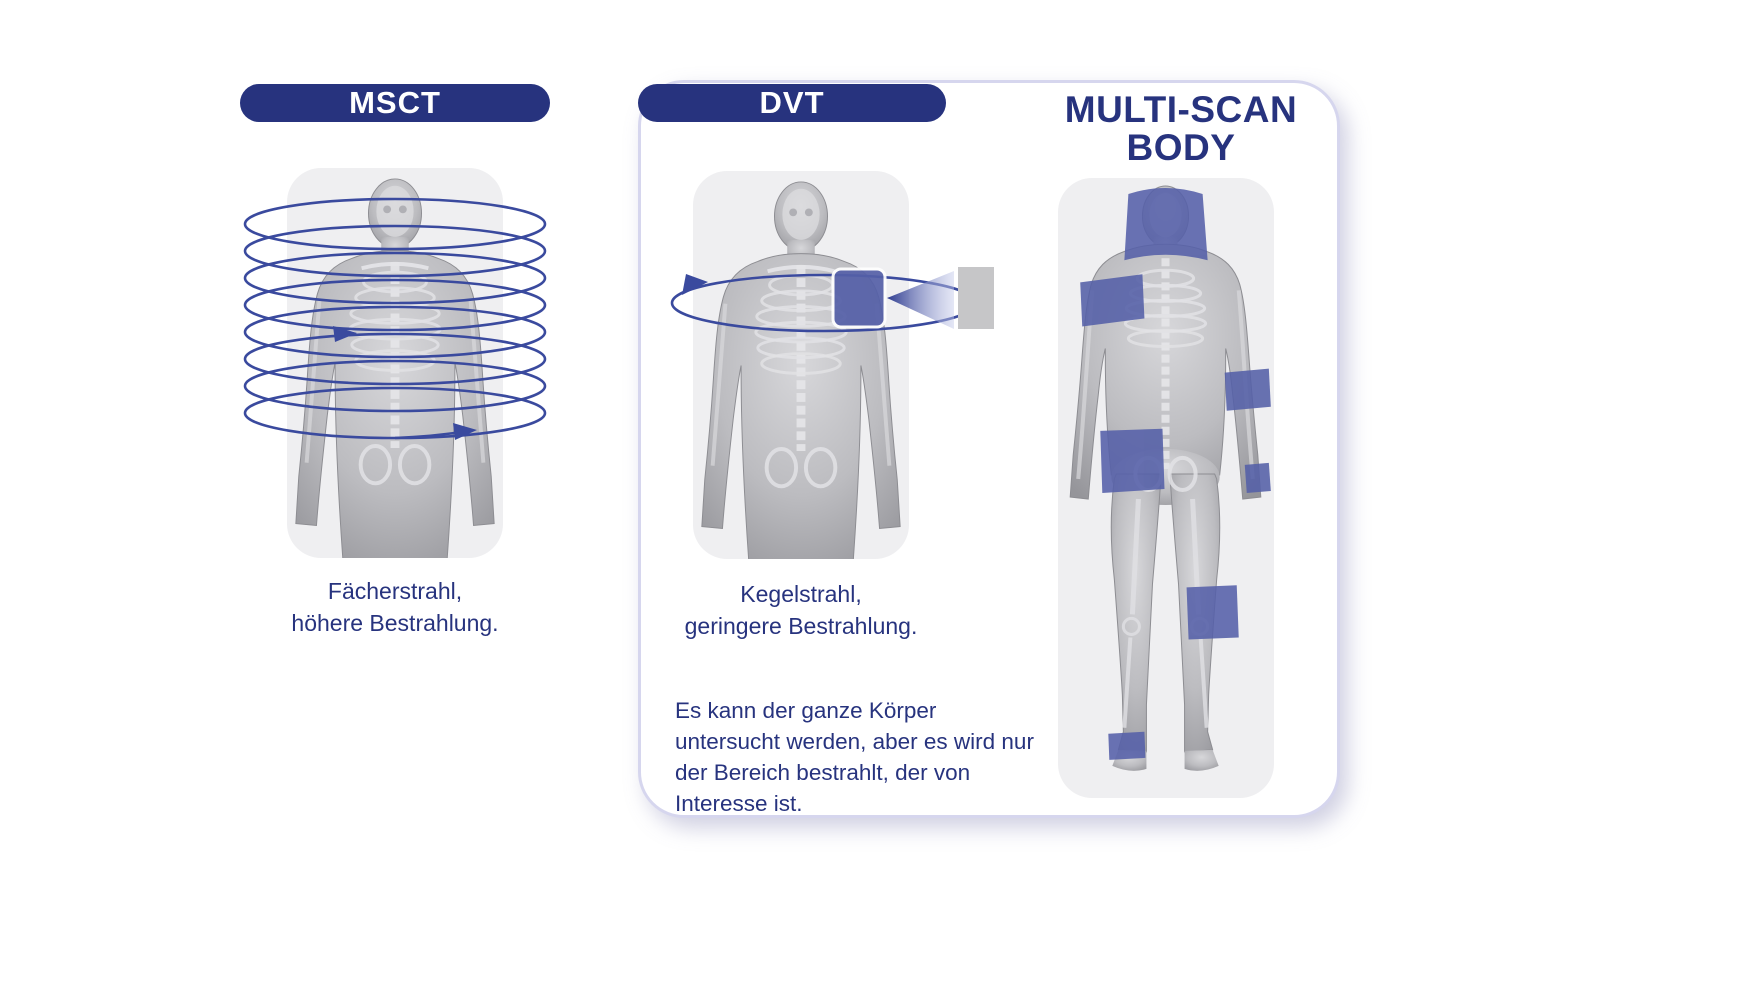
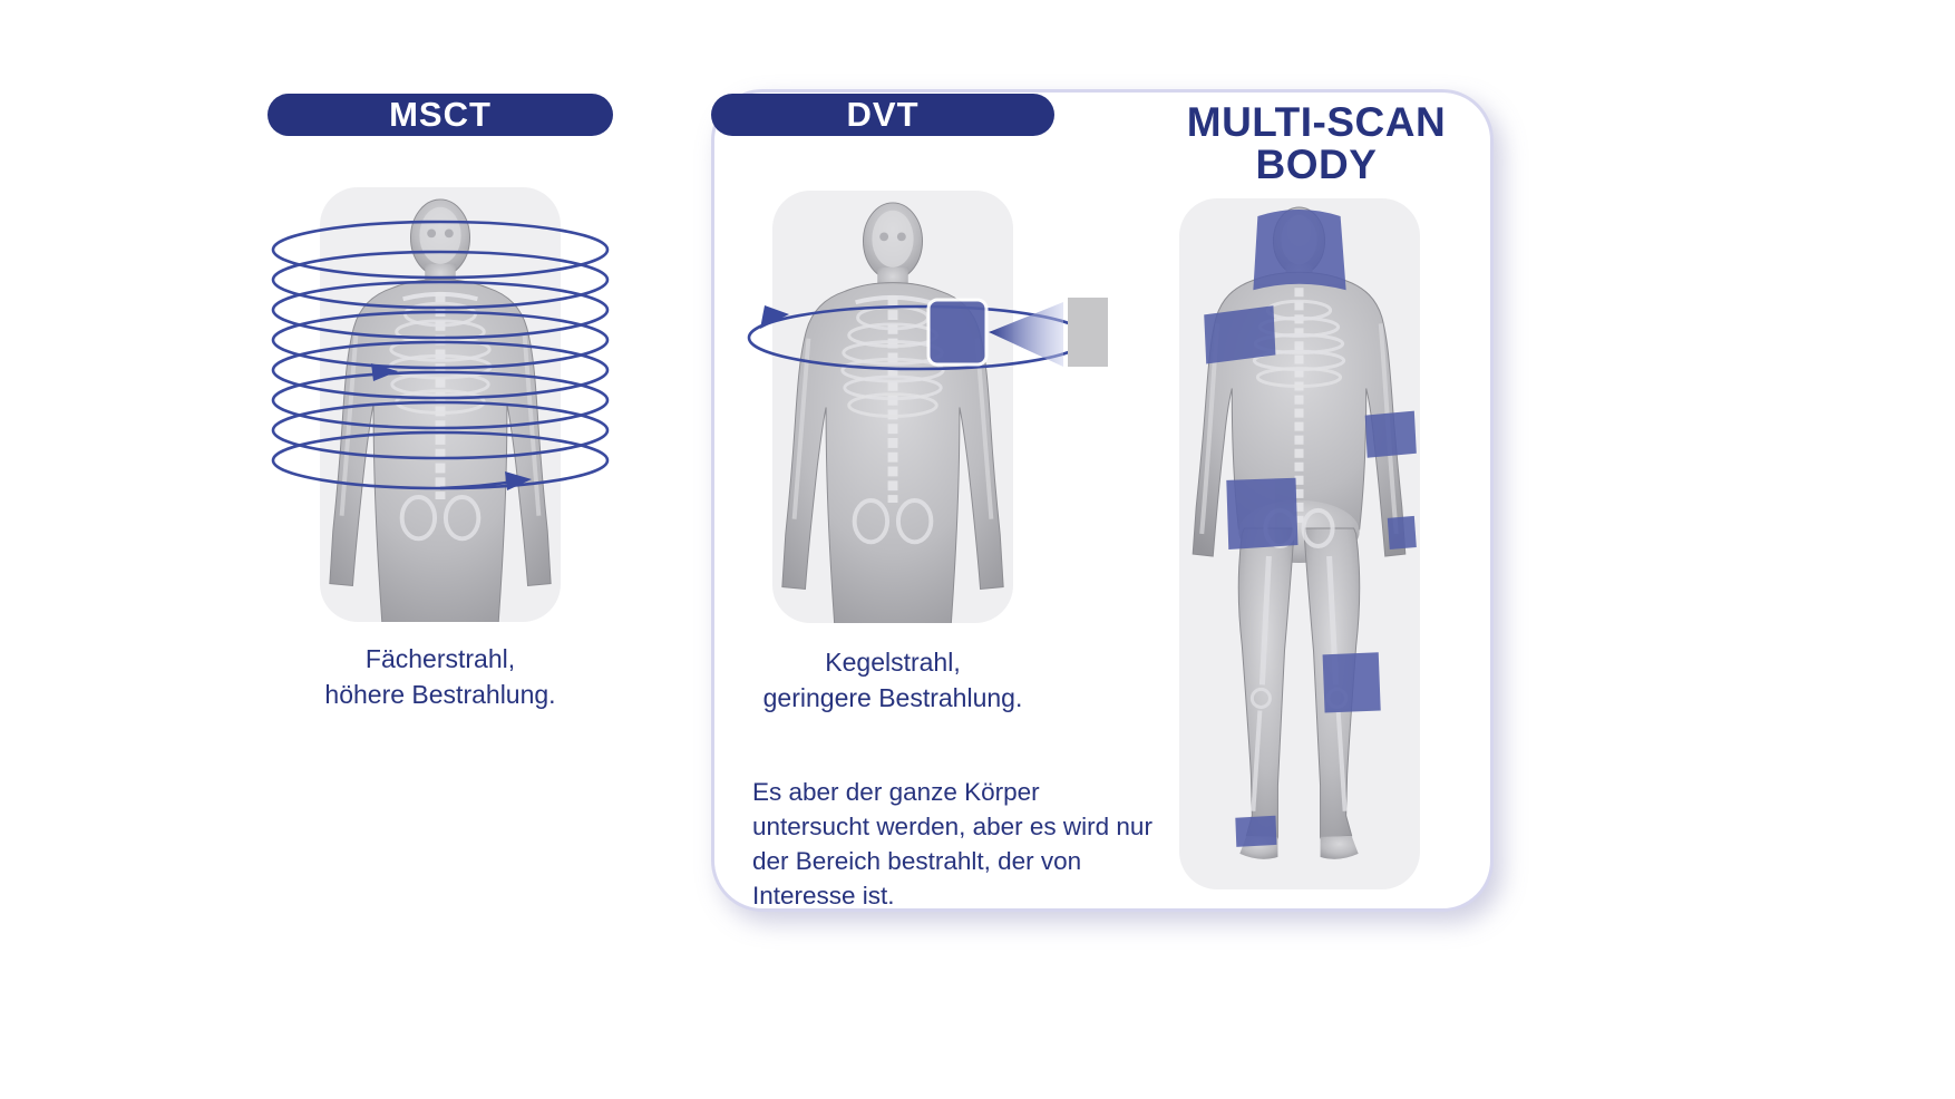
  MSCT
  Fächerstrahl,
  höhere Bestrahlung.
  DVT
  MULTI-SCAN
  BODY
  Kegelstrahl,
  geringere Bestrahlung.
- Es kann der ganze Körper untersucht werden, aber es wird nur der Bereich bestrahlt, der von Interesse ist.
+ Es aber der ganze Körper untersucht werden, aber es wird nur der Bereich bestrahlt, der von Interesse ist.
